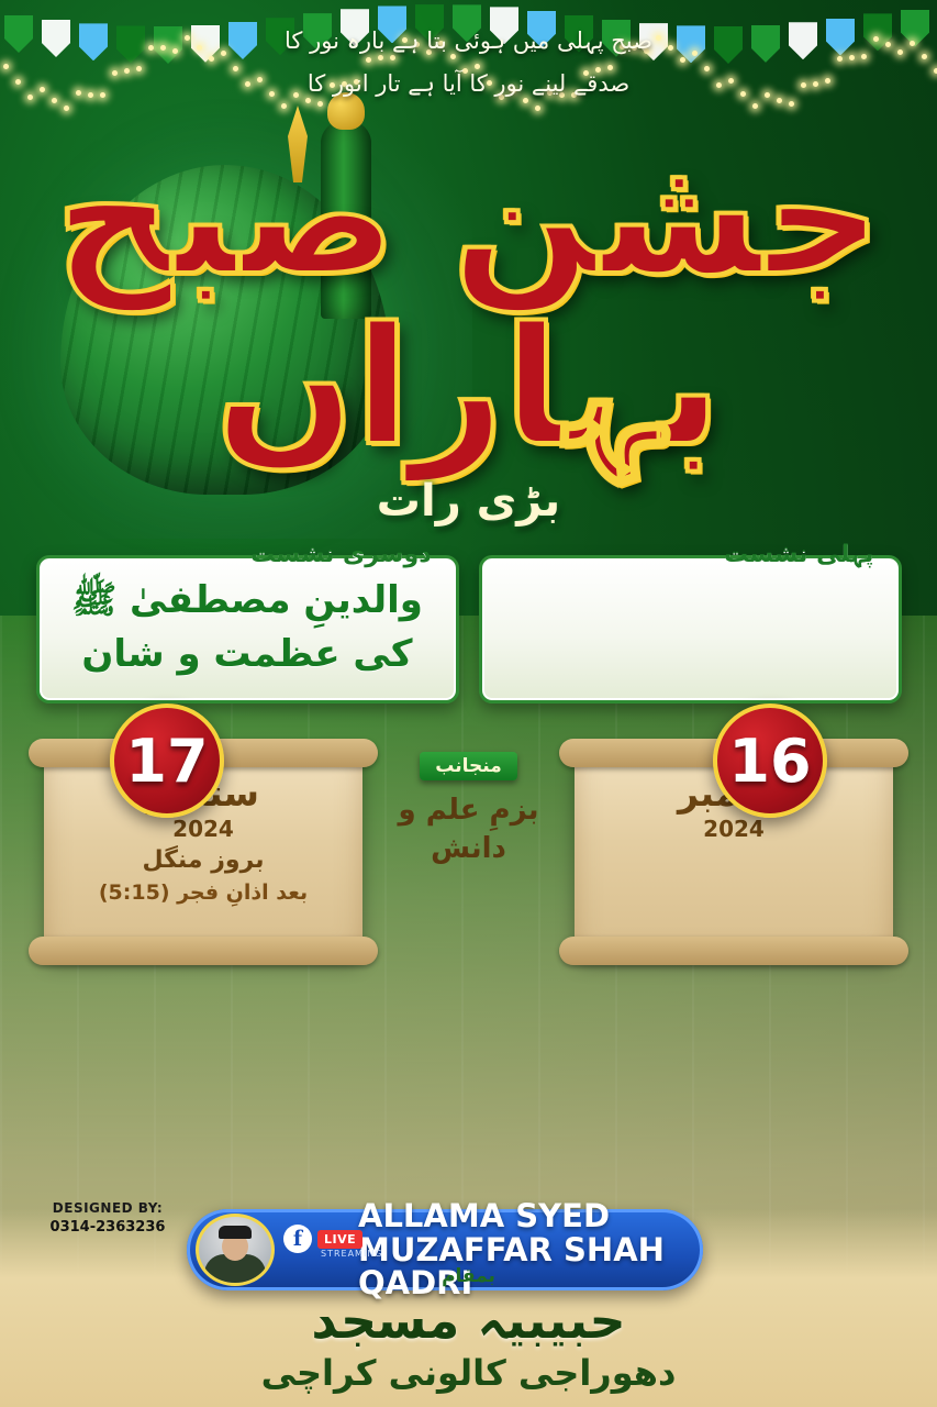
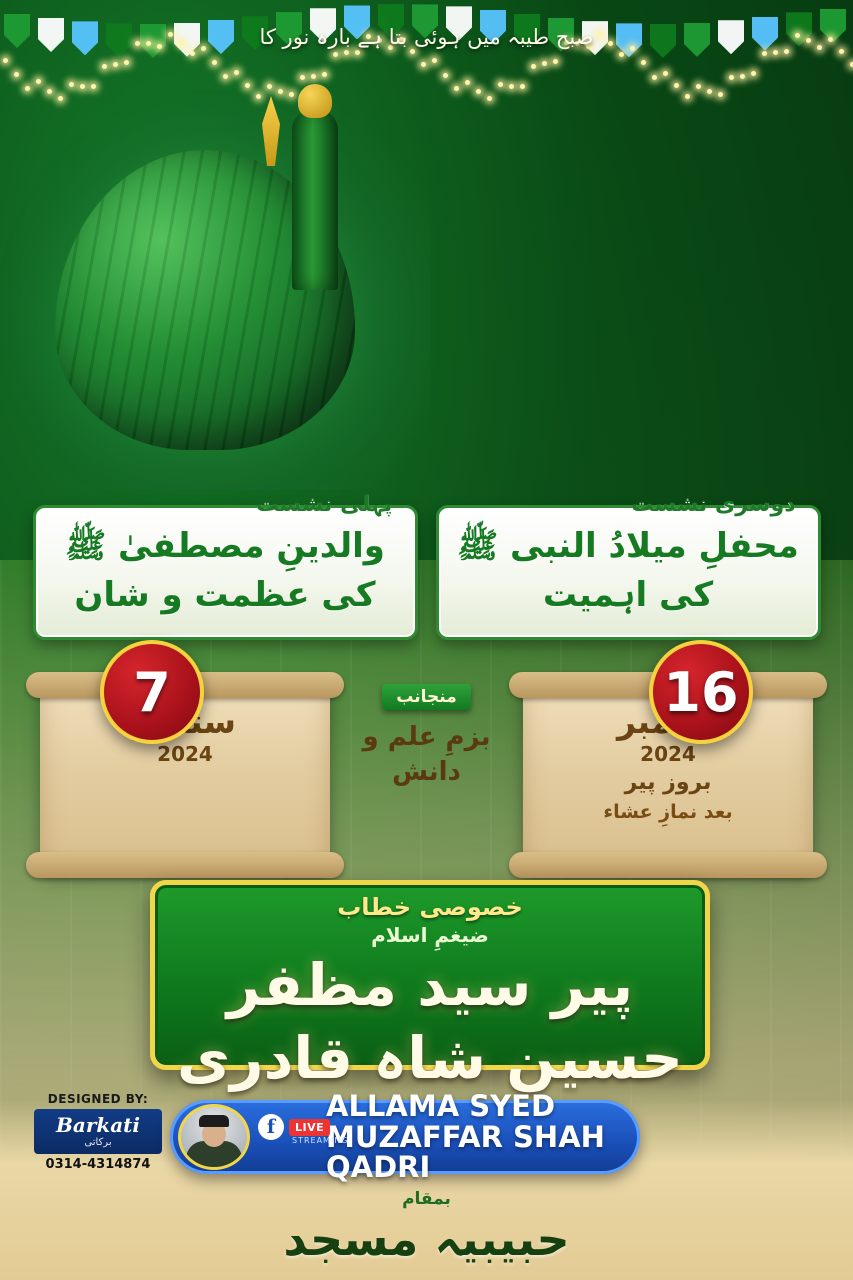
- صبح پہلی میں ہوئی بتا ہے بارہ نور کا
+ صبح طیبہ میں ہوئی بتا ہے بارہ نور کا
- صدقے لینے نور کا آیا ہے تار انور کا
- جشن صبح بہاراں
- بڑی رات
- پہلی نشست
+ دوسری نشست
+ محفلِ میلادُ النبی ﷺ کی اہمیت
- دوسری نشست
+ پہلی نشست
  والدینِ مصطفیٰ ﷺ کی عظمت و شان
  2024
+ بروز پیر
+ بعد نمازِ عشاء
  16
  2024
- بروز منگل
- بعد اذانِ فجر (5:15)
- 17
+ 7
  منجانب
  بزمِ علم و دانش
+ خصوصی خطاب
+ ضیغمِ اسلام
+ پیر سید مظفر حسین شاہ قادری
  DESIGNED BY:
+ Barkati
+ برکاتی
- 0314-2363236
+ 0314-4314874
  f
  LIVE
  STREAMING
  ALLAMA SYED
  MUZAFFAR SHAH QADRI
  بمقام
  حبیبیہ مسجد
- دھوراجی کالونی کراچی
